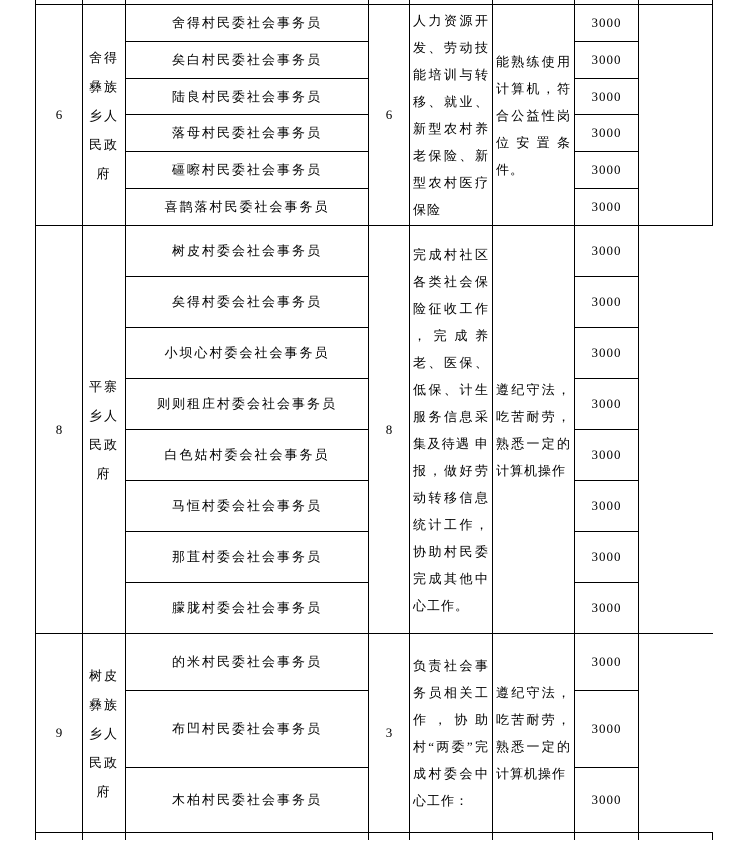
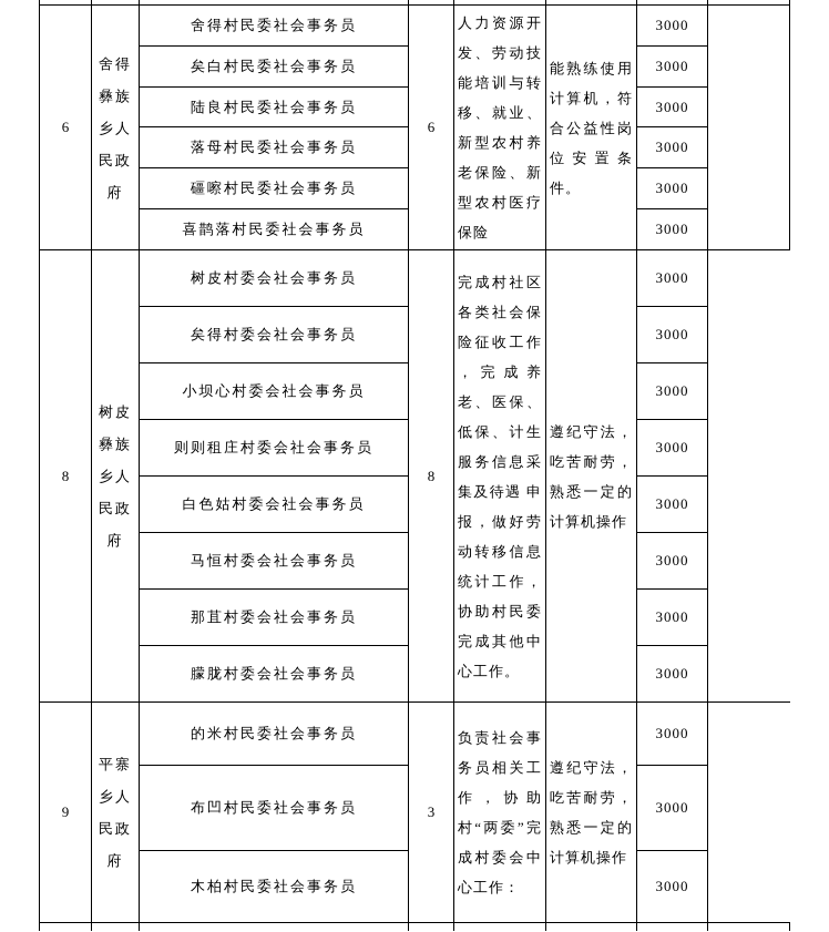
  6	舍得彝族乡人民政府	舍得村民委社会事务员	6	人力资源开发、劳动技能培训与转移、就业、新型农村养老保险、新型农村医疗保险	能熟练使用计算机，符合公益性岗位安置条件。	3000
  矣白村民委社会事务员	3000
  陆良村民委社会事务员	3000
  落母村民委社会事务员	3000
  礓嚓村民委社会事务员	3000
  喜鹊落村民委社会事务员	3000
- 8	平寨乡人民政府	树皮村委会社会事务员	8	完成村社区各类社会保险征收工作 ，完成养老、医保、低保、计生服务信息采集及待遇 申报，做好劳动转移信息统计工作，协助村民委完成其他中心工作。	遵纪守法，吃苦耐劳，熟悉一定的计算机操作	3000
+ 8	树皮彝族乡人民政府	树皮村委会社会事务员	8	完成村社区各类社会保险征收工作 ，完成养老、医保、低保、计生服务信息采集及待遇 申报，做好劳动转移信息统计工作，协助村民委完成其他中心工作。	遵纪守法，吃苦耐劳，熟悉一定的计算机操作	3000
  矣得村委会社会事务员	3000
  小坝心村委会社会事务员	3000
  则则租庄村委会社会事务员	3000
  白色姑村委会社会事务员	3000
  马恒村委会社会事务员	3000
  那苴村委会社会事务员	3000
  朦胧村委会社会事务员	3000
- 9	树皮彝族乡人民政府	的米村民委社会事务员	3	负责社会事务员相关工作，协助村“两委”完成村委会中心工作：	遵纪守法，吃苦耐劳，熟悉一定的计算机操作	3000
+ 9	平寨乡人民政府	的米村民委社会事务员	3	负责社会事务员相关工作，协助村“两委”完成村委会中心工作：	遵纪守法，吃苦耐劳，熟悉一定的计算机操作	3000
  布凹村民委社会事务员	3000
  木柏村民委社会事务员	3000
